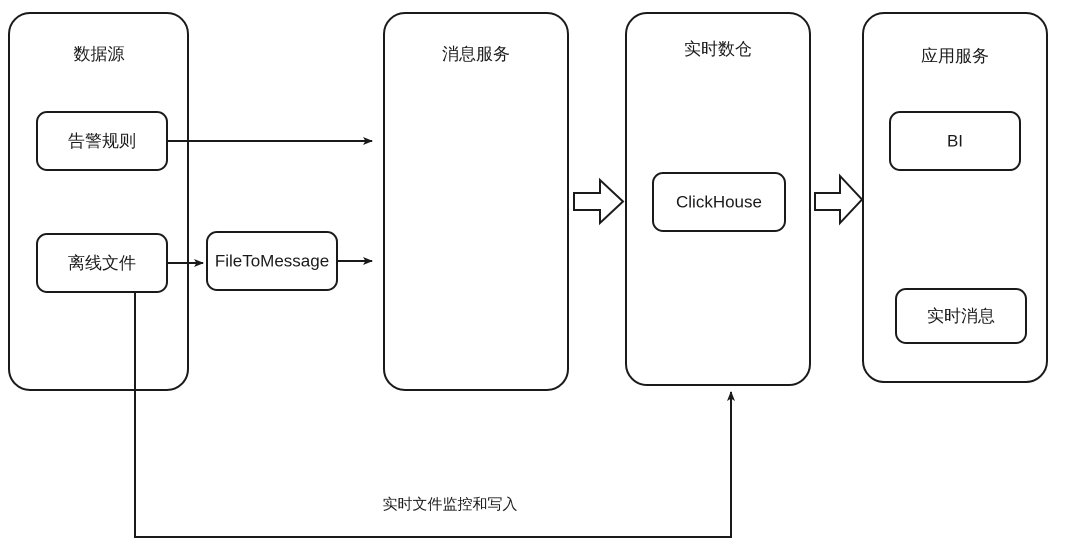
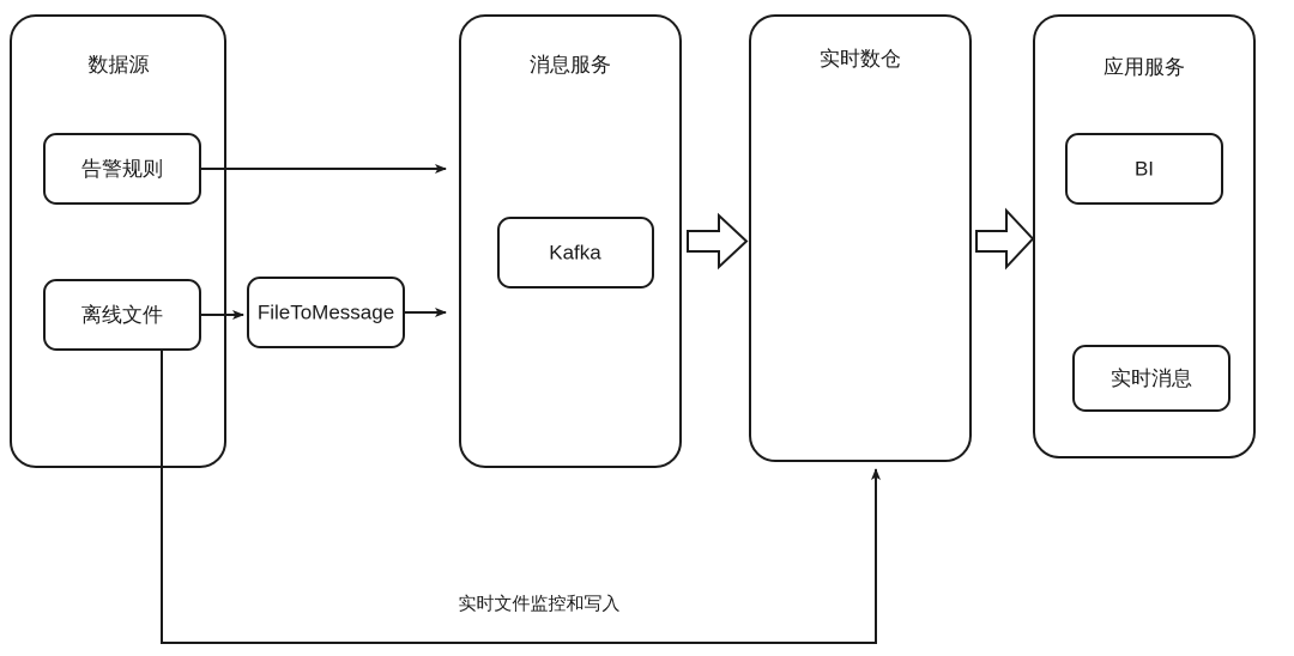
  数据源
  告警规则
  离线文件
  FileToMessage
  消息服务
+ Kafka
  实时数仓
- ClickHouse
  应用服务
  BI
  实时消息
  实时文件监控和写入
